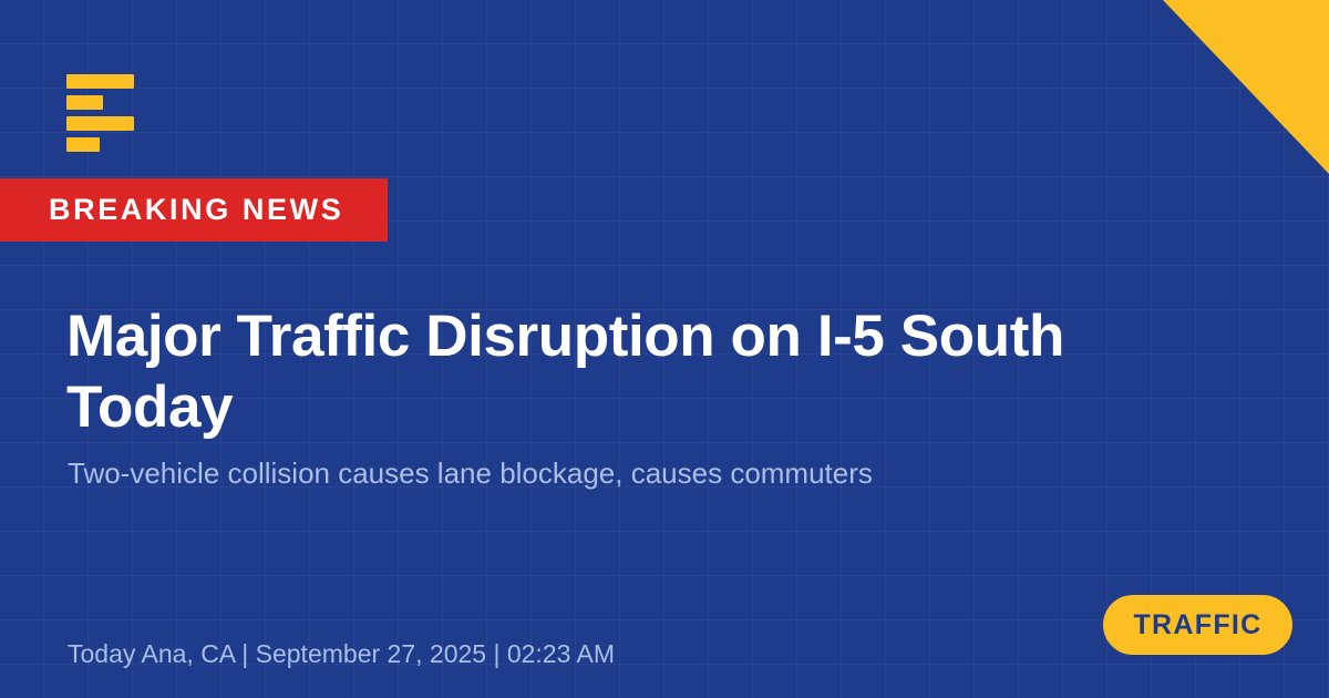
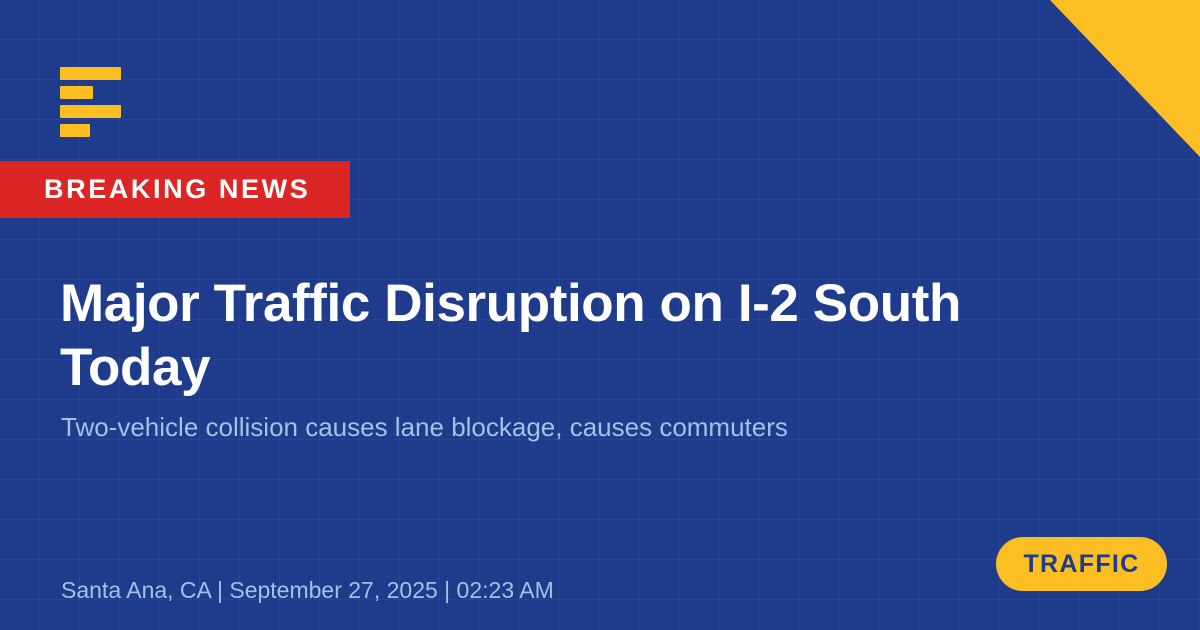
  BREAKING NEWS
- Major Traffic Disruption on I-5 South Today
+ Major Traffic Disruption on I-2 South Today
  Two-vehicle collision causes lane blockage, causes commuters
- Today Ana, CA | September 27, 2025 | 02:23 AM
+ Santa Ana, CA | September 27, 2025 | 02:23 AM
  TRAFFIC
